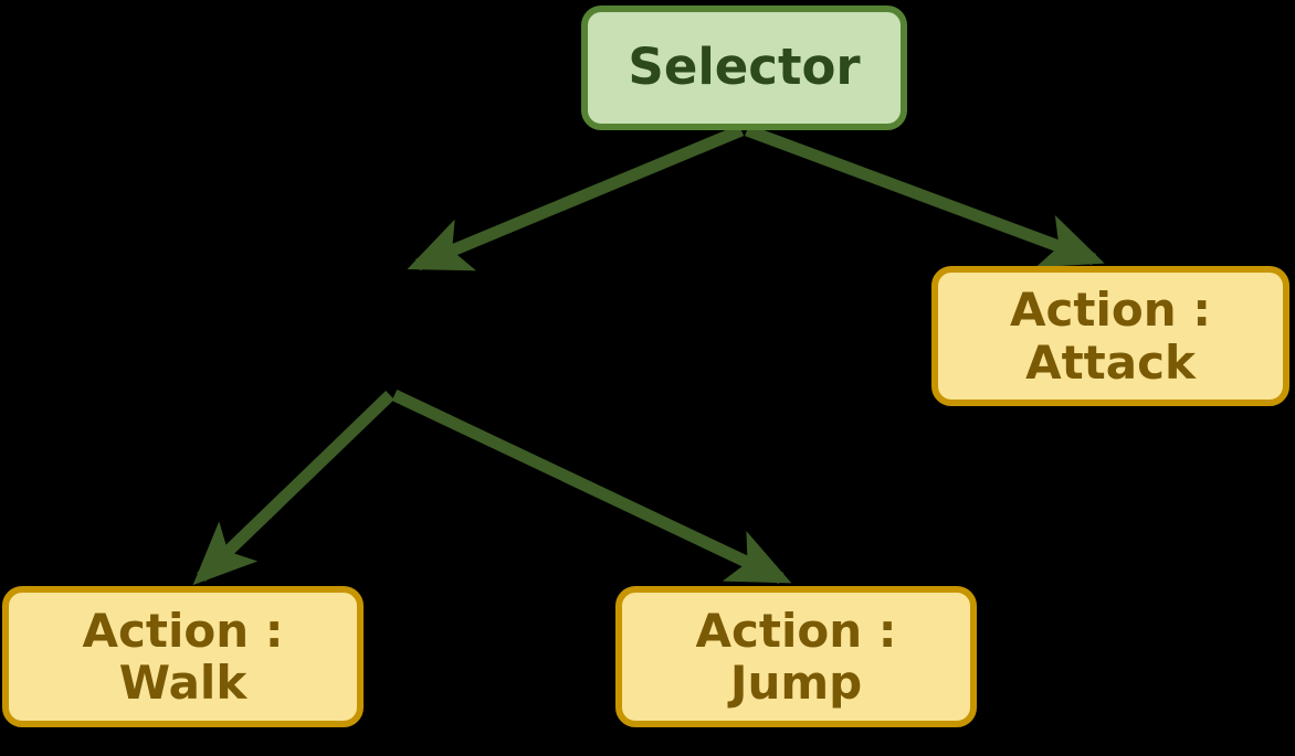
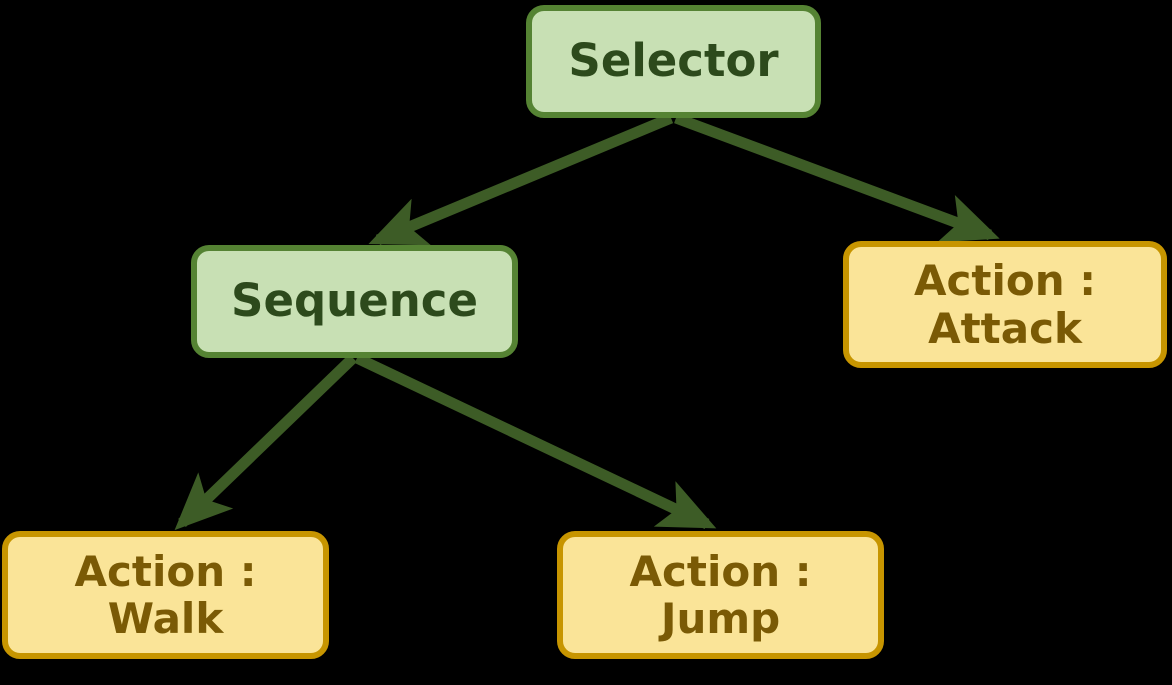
  Selector
+ Sequence
  Action :
  Attack
  Action :
  Walk
  Action :
  Jump
